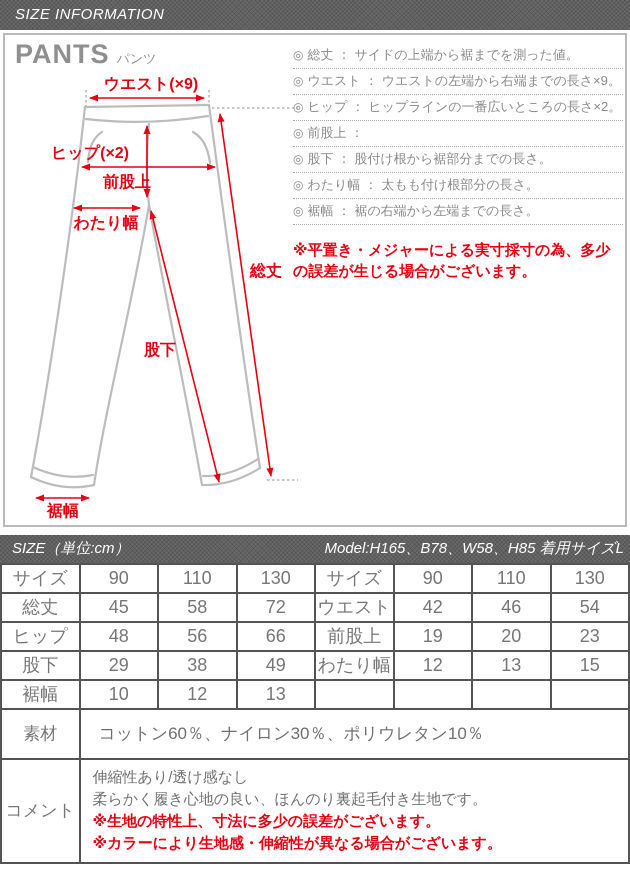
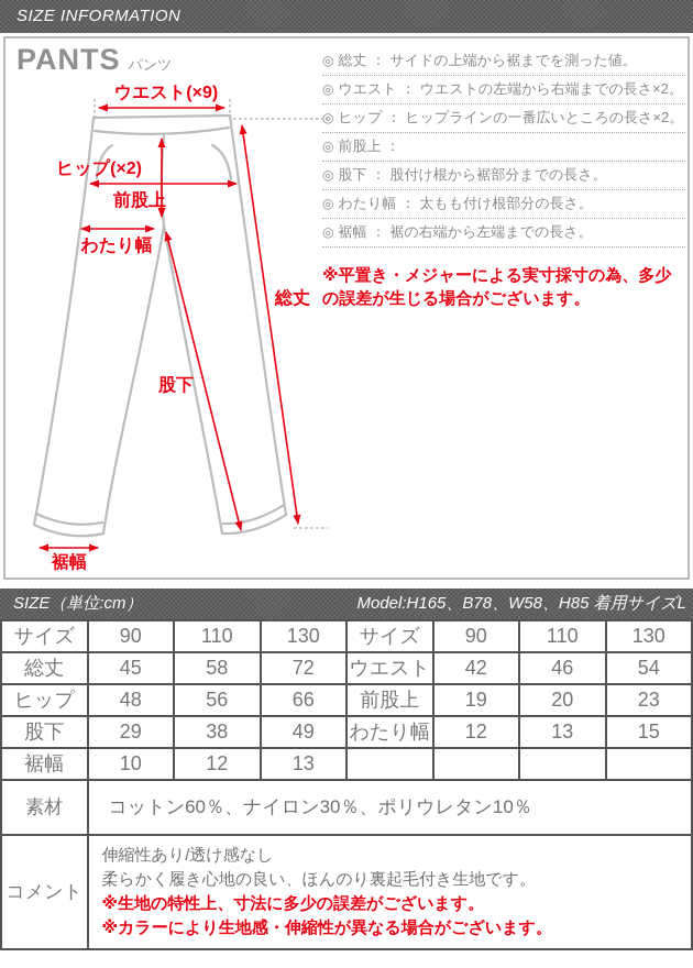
  SIZE INFORMATION
  PANTS パンツ
  ウエスト(×9)
  ヒップ(×2)
  前股上
  わたり幅
  総丈
  股下
  裾幅
  ◎
  総丈
  ：
  サイドの上端から裾までを測った値。
  ◎
  ウエスト
  ：
- ウエストの左端から右端までの長さ×9。
+ ウエストの左端から右端までの長さ×2。
  ◎
  ヒップ
  ：
  ヒップラインの一番広いところの長さ×2。
  ◎
  前股上
  ：
  ◎
  股下
  ：
  股付け根から裾部分までの長さ。
  ◎
  わたり幅
  ：
  太もも付け根部分の長さ。
  ◎
  裾幅
  ：
  裾の右端から左端までの長さ。
  ※平置き・メジャーによる実寸採寸の為、多少の誤差が生じる場合がございます。
  SIZE（単位:cm）
  Model:H165、B78、W58、H85 着用サイズL
  サイズ	90	110	130	サイズ	90	110	130
  総丈	45	58	72	ウエスト	42	46	54
  ヒップ	48	56	66	前股上	19	20	23
  股下	29	38	49	わたり幅	12	13	15
  裾幅	10	12	13
  素材	コットン60％、ナイロン30％、ポリウレタン10％
  コメント	伸縮性あり/透け感なし 柔らかく履き心地の良い、ほんのり裏起毛付き生地です。 ※生地の特性上、寸法に多少の誤差がございます。 ※カラーにより生地感・伸縮性が異なる場合がございます。
